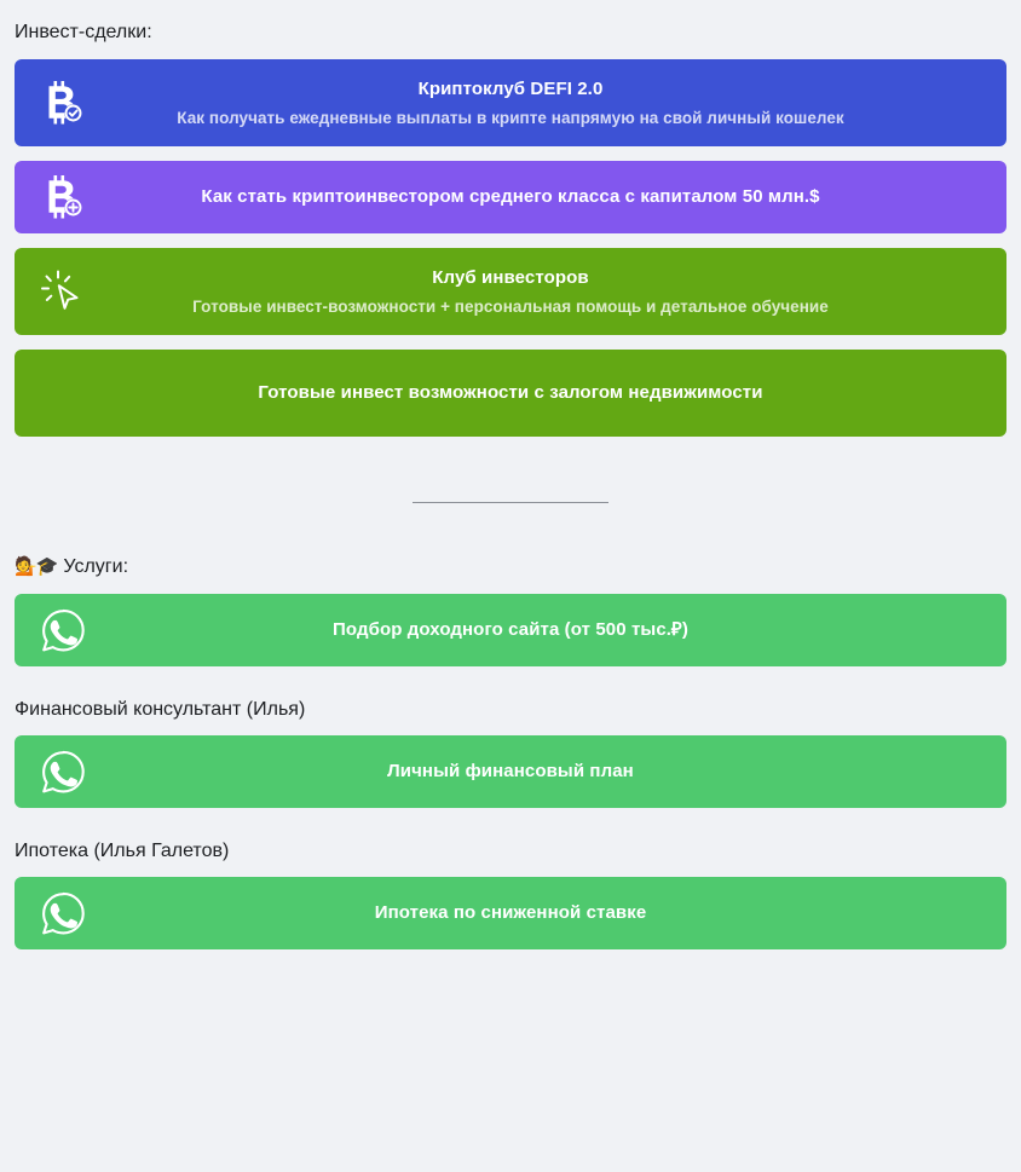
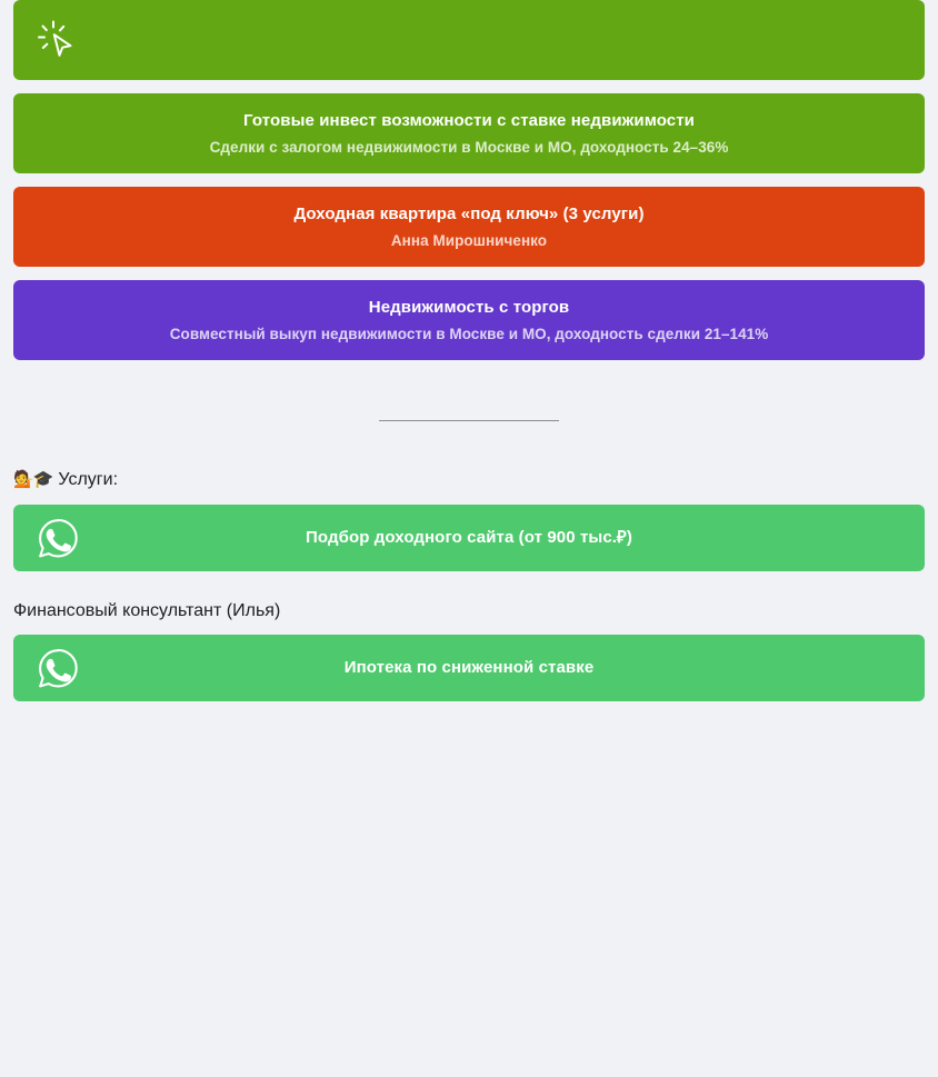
- Инвест-сделки:
- Криптоклуб DEFI 2.0
- Как получать ежедневные выплаты в крипте напрямую на свой личный кошелек
- Как стать криптоинвестором среднего класса с капиталом 50 млн.$
- Клуб инвесторов
- Готовые инвест-возможности + персональная помощь и детальное обучение
- Готовые инвест возможности с залогом недвижимости
+ Готовые инвест возможности с ставке недвижимости
+ Сделки с залогом недвижимости в Москве и МО, доходность 24–36%
+ Доходная квартира «под ключ» (3 услуги)
+ Анна Мирошниченко
+ Недвижимость с торгов
+ Совместный выкуп недвижимости в Москве и МО, доходность сделки 21–141%
  💁🎓 Услуги:
- Подбор доходного сайта (от 500 тыс.₽)
+ Подбор доходного сайта (от 900 тыс.₽)
  Финансовый консультант (Илья)
- Личный финансовый план
- Ипотека (Илья Галетов)
  Ипотека по сниженной ставке
